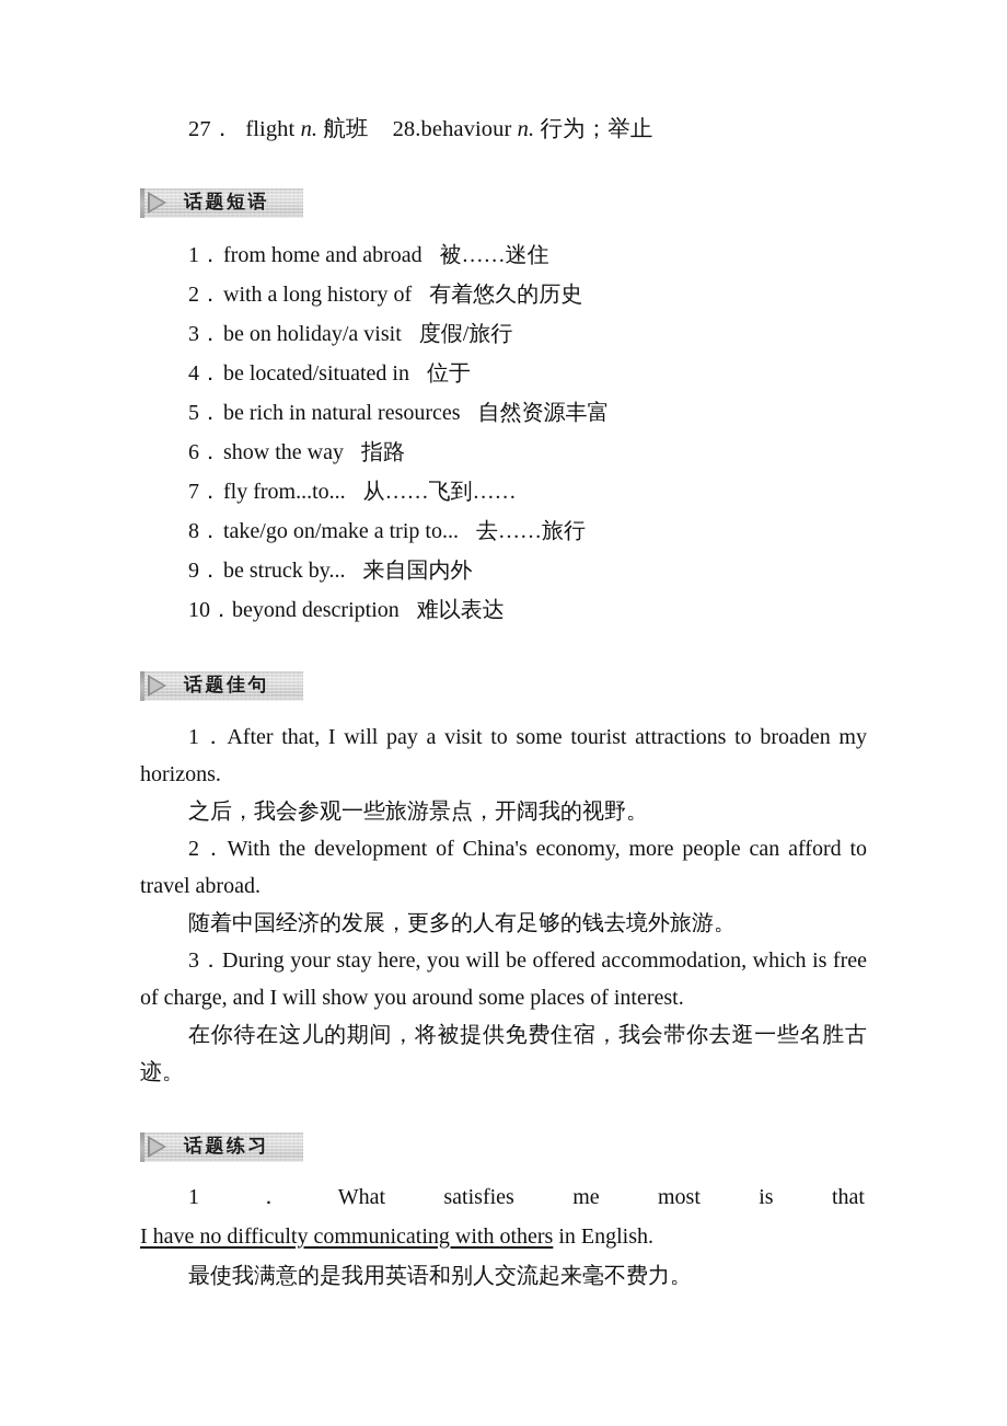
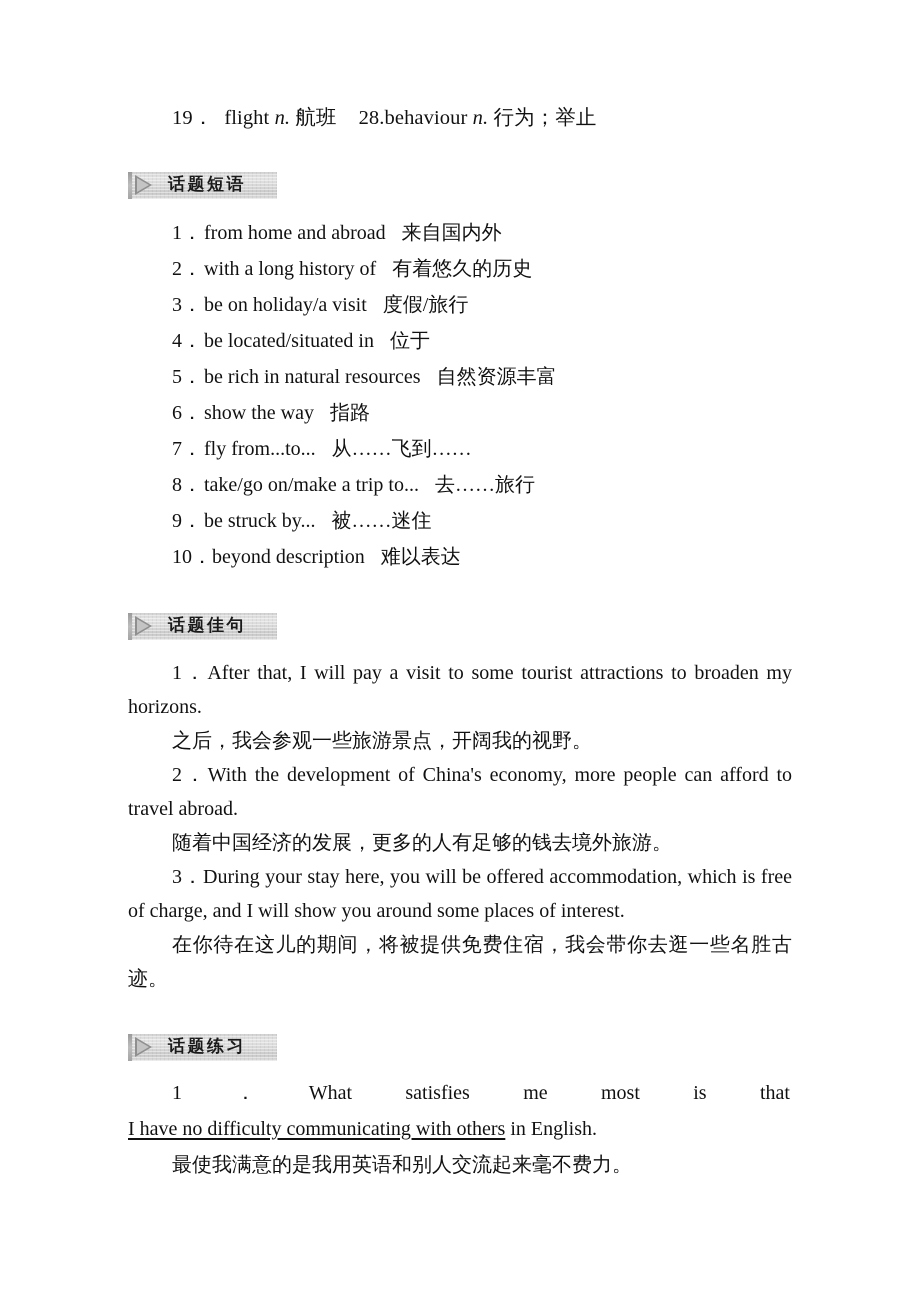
- 27． flight n. 航班 28.behaviour n. 行为；举止
+ 19． flight n. 航班 28.behaviour n. 行为；举止
  话题短语
- 1．from home and abroad 被……迷住
+ 1．from home and abroad 来自国内外
  2．with a long history of 有着悠久的历史
  3．be on holiday/a visit 度假/旅行
  4．be located/situated in 位于
  5．be rich in natural resources 自然资源丰富
  6．show the way 指路
  7．fly from...to... 从……飞到……
  8．take/go on/make a trip to... 去……旅行
- 9．be struck by... 来自国内外
+ 9．be struck by... 被……迷住
  10．beyond description 难以表达
  话题佳句
  1．After that, I will pay a visit to some tourist attractions to broaden my horizons.
  之后，我会参观一些旅游景点，开阔我的视野。
  2．With the development of China's economy, more people can afford to travel abroad.
  随着中国经济的发展，更多的人有足够的钱去境外旅游。
  3．During your stay here, you will be offered accommodation, which is free of charge, and I will show you around some places of interest.
  在你待在这儿的期间，将被提供免费住宿，我会带你去逛一些名胜古迹。
  话题练习
  1
  ．
  What
  satisfies
  me
  most
  is
  that
  I have no difficulty communicating with others in English.
  最使我满意的是我用英语和别人交流起来毫不费力。
